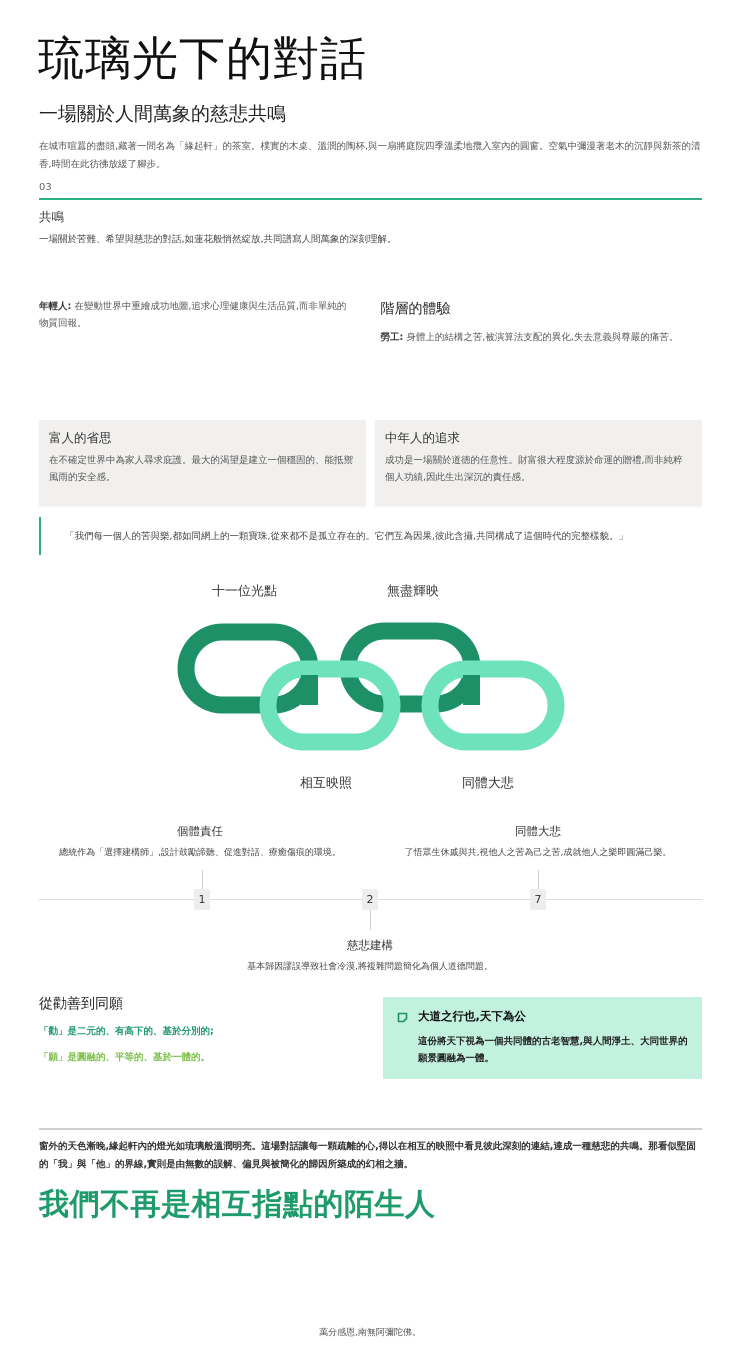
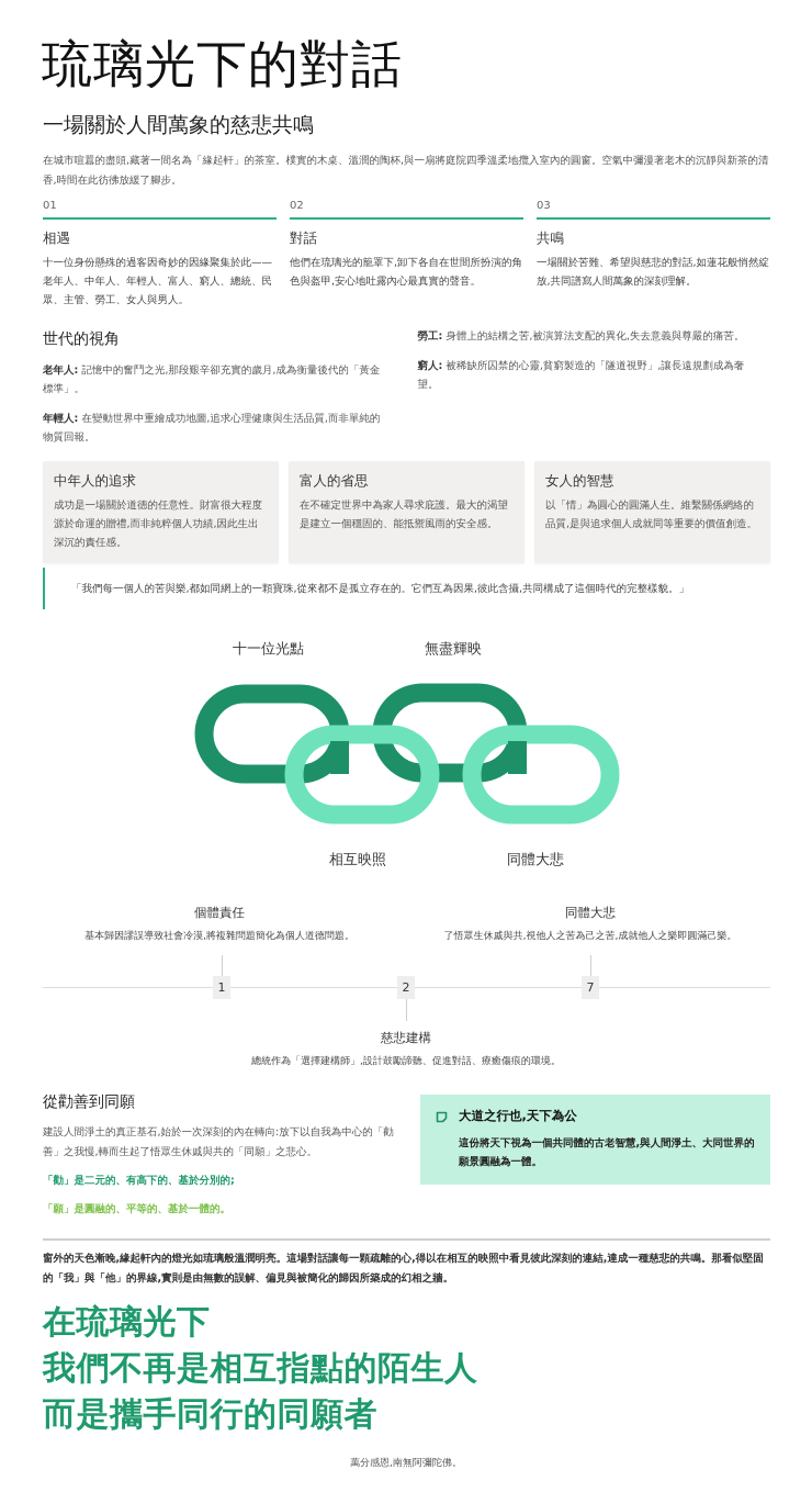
  琉璃光下的對話
  一場關於人間萬象的慈悲共鳴
  在城市喧囂的盡頭,藏著一間名為「緣起軒」的茶室。樸實的木桌、溫潤的陶杯,與一扇將庭院四季溫柔地攬入室內的圓窗。空氣中彌漫著老木的沉靜與新茶的清香,時間在此彷彿放緩了腳步。
+ 01
+ 相遇
+ 十一位身份懸殊的過客因奇妙的因緣聚集於此——老年人、中年人、年輕人、富人、窮人、總統、民眾、主管、勞工、女人與男人。
+ 02
+ 對話
+ 他們在琉璃光的籠罩下,卸下各自在世間所扮演的角色與盔甲,安心地吐露內心最真實的聲音。
  03
  共鳴
  一場關於苦難、希望與慈悲的對話,如蓮花般悄然綻放,共同譜寫人間萬象的深刻理解。
+ 世代的視角
+ 老年人: 記憶中的奮鬥之光,那段艱辛卻充實的歲月,成為衡量後代的「黃金標準」。
  年輕人: 在變動世界中重繪成功地圖,追求心理健康與生活品質,而非單純的物質回報。
- 階層的體驗
  勞工: 身體上的結構之苦,被演算法支配的異化,失去意義與尊嚴的痛苦。
+ 窮人: 被稀缺所囚禁的心靈,貧窮製造的「隧道視野」,讓長遠規劃成為奢望。
- 富人的省思
+ 中年人的追求
- 在不確定世界中為家人尋求庇護。最大的渴望是建立一個穩固的、能抵禦風雨的安全感。
+ 成功是一場關於道德的任意性。財富很大程度源於命運的贈禮,而非純粹個人功績,因此生出深沉的責任感。
- 中年人的追求
+ 富人的省思
- 成功是一場關於道德的任意性。財富很大程度源於命運的贈禮,而非純粹個人功績,因此生出深沉的責任感。
+ 在不確定世界中為家人尋求庇護。最大的渴望是建立一個穩固的、能抵禦風雨的安全感。
+ 女人的智慧
+ 以「情」為圓心的圓滿人生。維繫關係網絡的品質,是與追求個人成就同等重要的價值創造。
  「我們每一個人的苦與樂,都如同網上的一顆寶珠,從來都不是孤立存在的。它們互為因果,彼此含攝,共同構成了這個時代的完整樣貌。」
  十一位光點
  無盡輝映
  相互映照
  同體大悲
  個體責任
- 總統作為「選擇建構師」,設計鼓勵諦聽、促進對話、療癒傷痕的環境。
+ 基本歸因謬誤導致社會冷漠,將複雜問題簡化為個人道德問題。
  同體大悲
  了悟眾生休戚與共,視他人之苦為己之苦,成就他人之樂即圓滿己樂。
  1
  2
  7
  慈悲建構
- 基本歸因謬誤導致社會冷漠,將複雜問題簡化為個人道德問題。
+ 總統作為「選擇建構師」,設計鼓勵諦聽、促進對話、療癒傷痕的環境。
  從勸善到同願
+ 建設人間淨土的真正基石,始於一次深刻的內在轉向:放下以自我為中心的「勸善」之我慢,轉而生起了悟眾生休戚與共的「同願」之悲心。
  「勸」是二元的、有高下的、基於分別的;
  「願」是圓融的、平等的、基於一體的。
  大道之行也,天下為公
  這份將天下視為一個共同體的古老智慧,與人間淨土、大同世界的願景圓融為一體。
  窗外的天色漸晚,緣起軒內的燈光如琉璃般溫潤明亮。這場對話讓每一顆疏離的心,得以在相互的映照中看見彼此深刻的連結,達成一種慈悲的共鳴。那看似堅固的「我」與「他」的界線,實則是由無數的誤解、偏見與被簡化的歸因所築成的幻相之牆。
+ 在琉璃光下
  我們不再是相互指點的陌生人
+ 而是攜手同行的同願者
  萬分感恩,南無阿彌陀佛。
